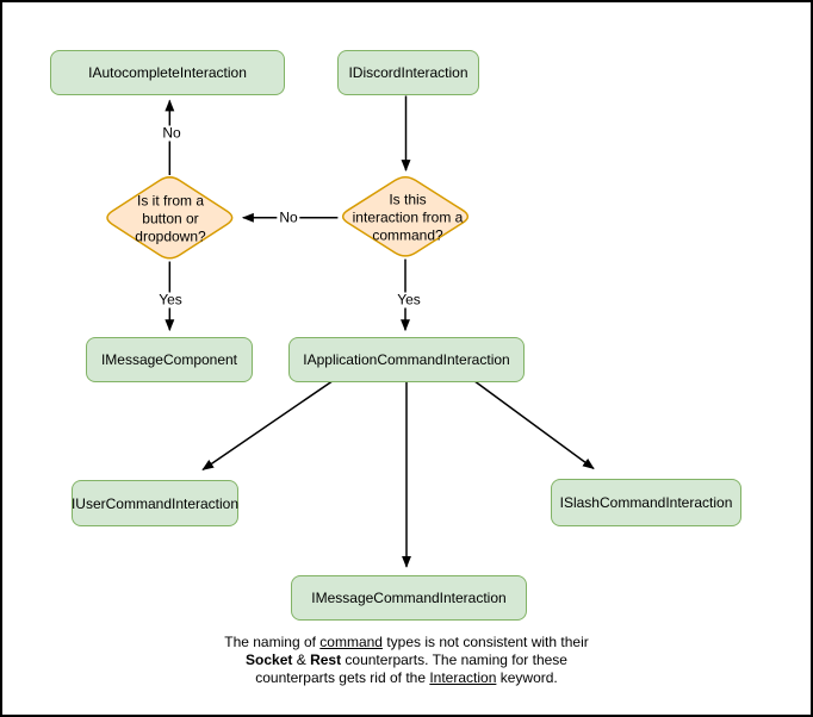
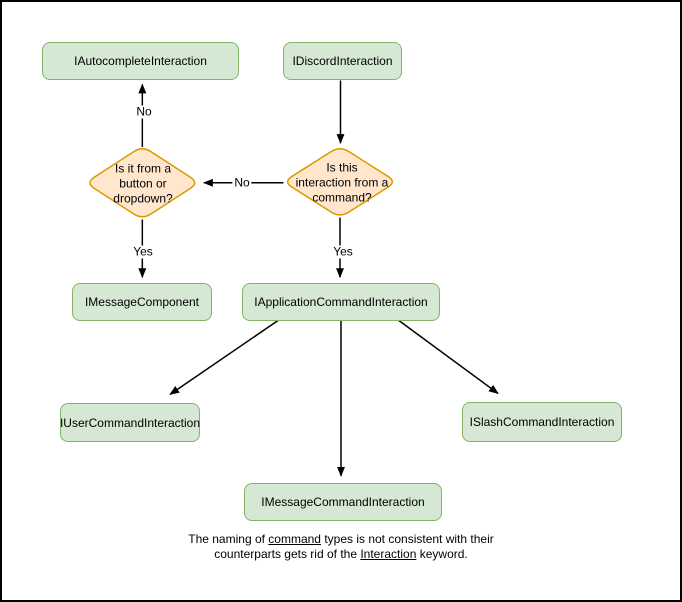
  IAutocompleteInteraction
  IDiscordInteraction
  IMessageComponent
  IApplicationCommandInteraction
  IUserCommandInteraction
  ISlashCommandInteraction
  IMessageCommandInteraction
  Is it from a
  button or
  dropdown?
  Is this
  interaction from a
  command?
  No
  No
  Yes
  Yes
  The naming of command types is not consistent with their
- Socket & Rest counterparts. The naming for these
  counterparts gets rid of the Interaction keyword.
